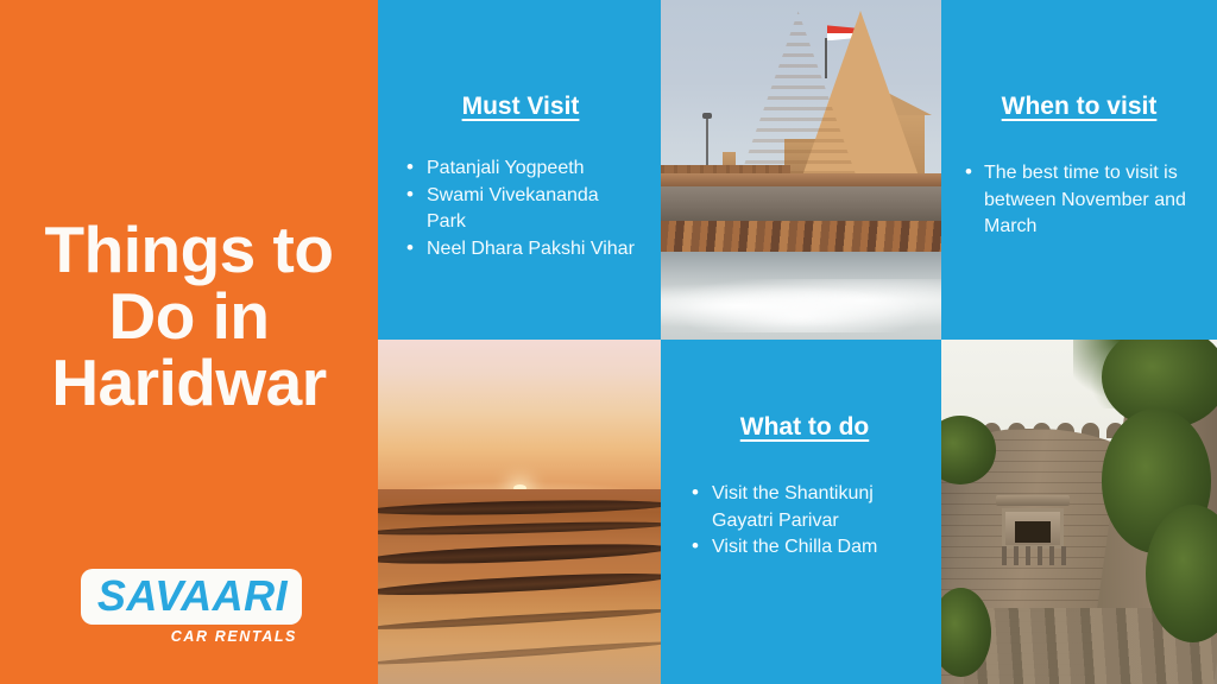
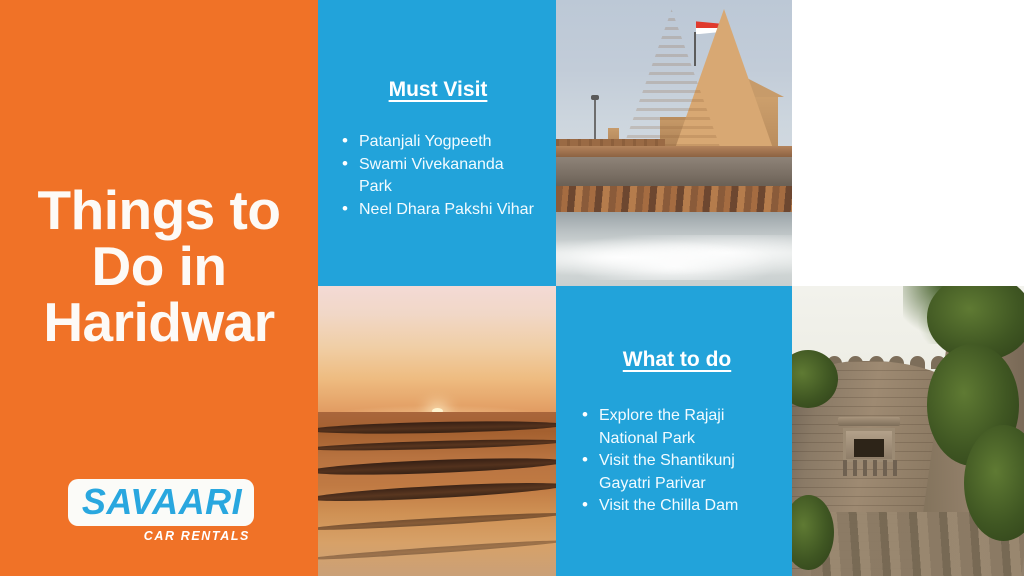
  Things to
  Do in
  Haridwar
  SAVAARI
  CAR RENTALS
  Must Visit
  Patanjali Yogpeeth
  Swami Vivekananda Park
  Neel Dhara Pakshi Vihar
- When to visit
- The best time to visit is between November and March
  What to do
+ Explore the Rajaji National Park
  Visit the Shantikunj Gayatri Parivar
  Visit the Chilla Dam
